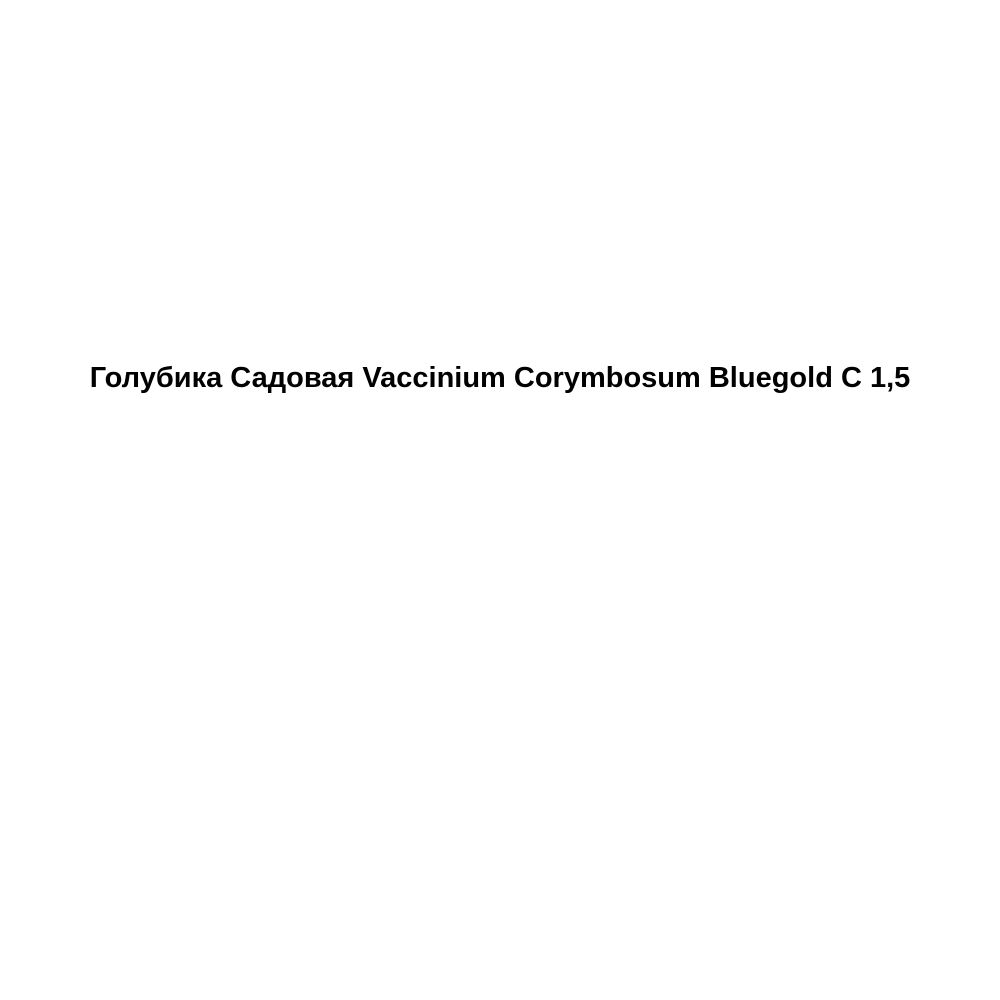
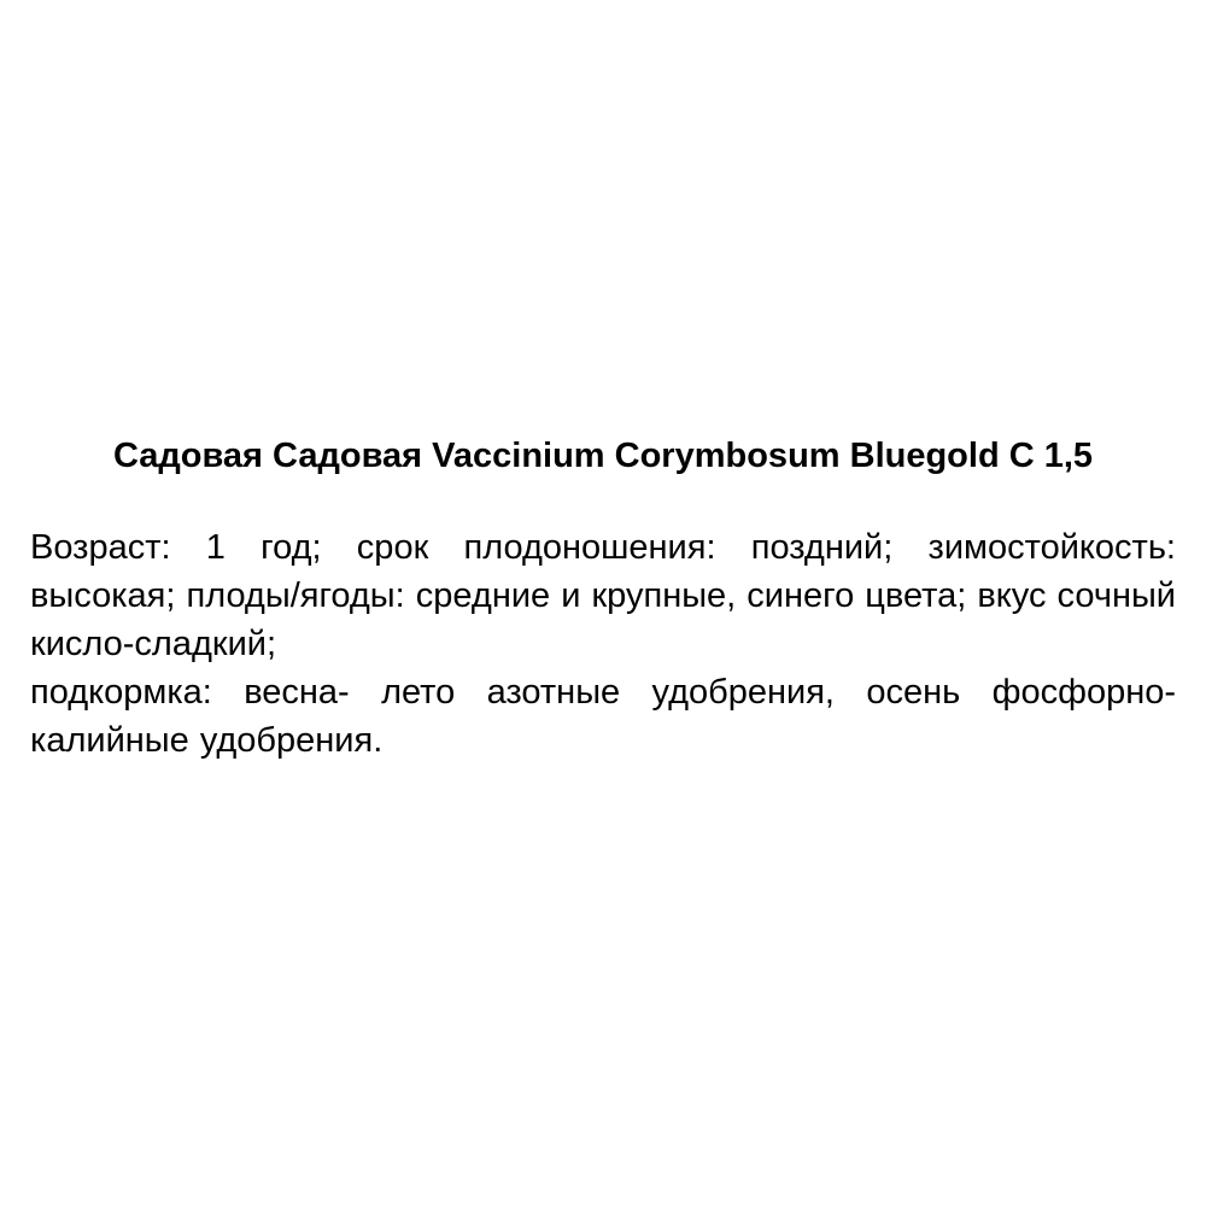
- Голубика Садовая Vaccinium Corymbosum Bluegold C 1,5
+ Садовая Садовая Vaccinium Corymbosum Bluegold C 1,5
+ Возраст: 1 год; срок плодоношения: поздний; зимостойкость: высокая; плоды/ягоды: средние и крупные, синего цвета; вкус сочный кисло-сладкий;
+ подкормка: весна- лето азотные удобрения, осень фосфорно-калийные удобрения.
